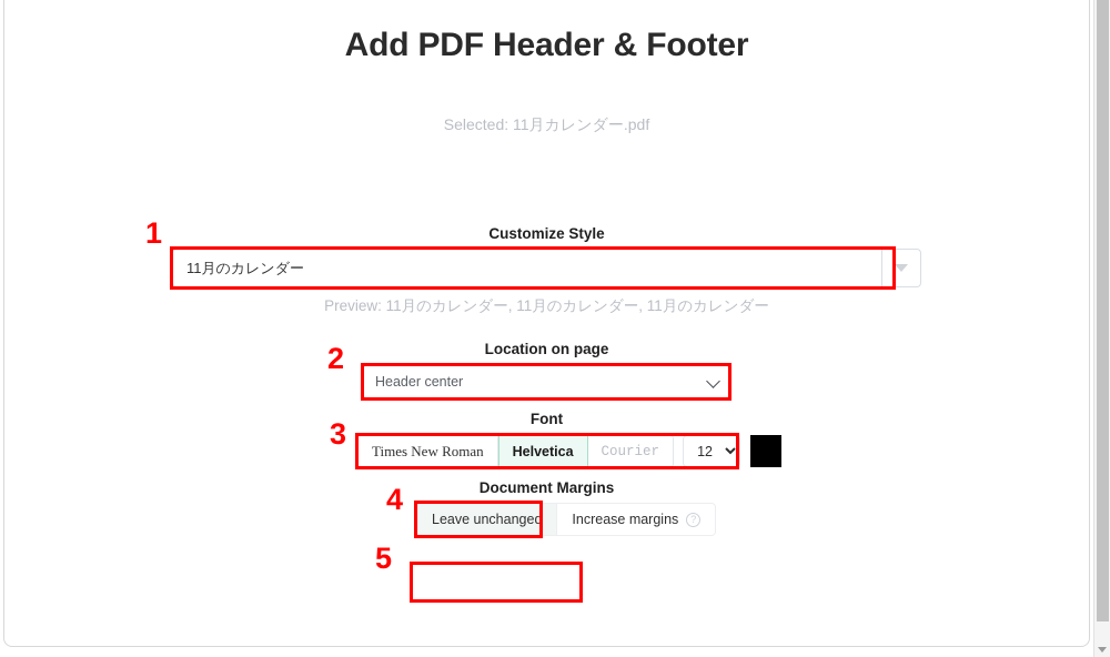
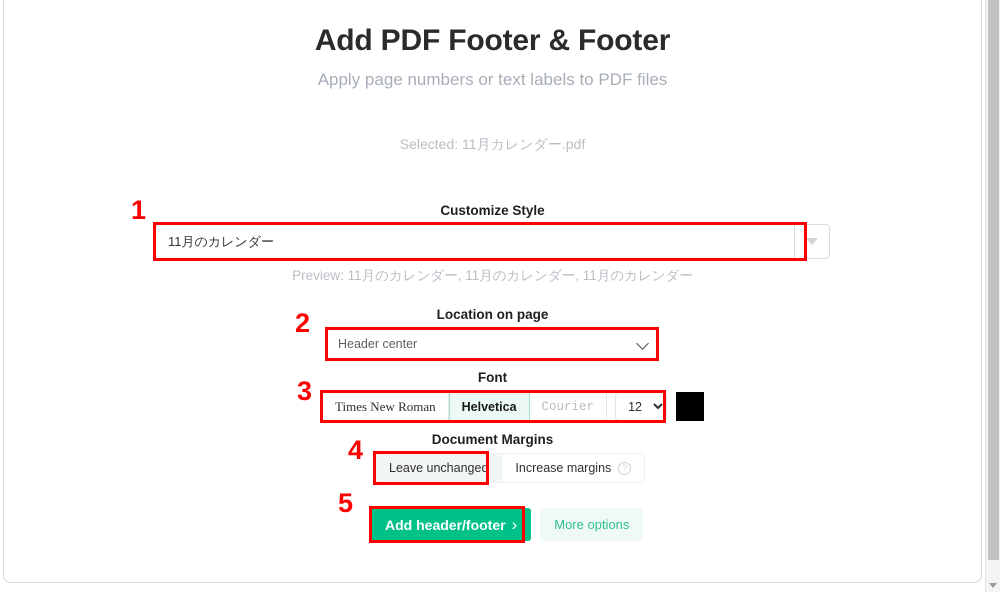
- Add PDF Header & Footer
+ Add PDF Footer & Footer
+ Apply page numbers or text labels to PDF files
  Selected: 11月カレンダー.pdf
  Customize Style
  1
  11月のカレンダー
  Preview: 11月のカレンダー, 11月のカレンダー, 11月のカレンダー
  Location on page
  2
  Header center
  Font
  3
  Times New Roman
  Helvetica
  Courier
  12
  Document Margins
  4
  Leave unchanged
  Increase margins
  ?
  5
+ Add header/footer
+ ›
+ More options
